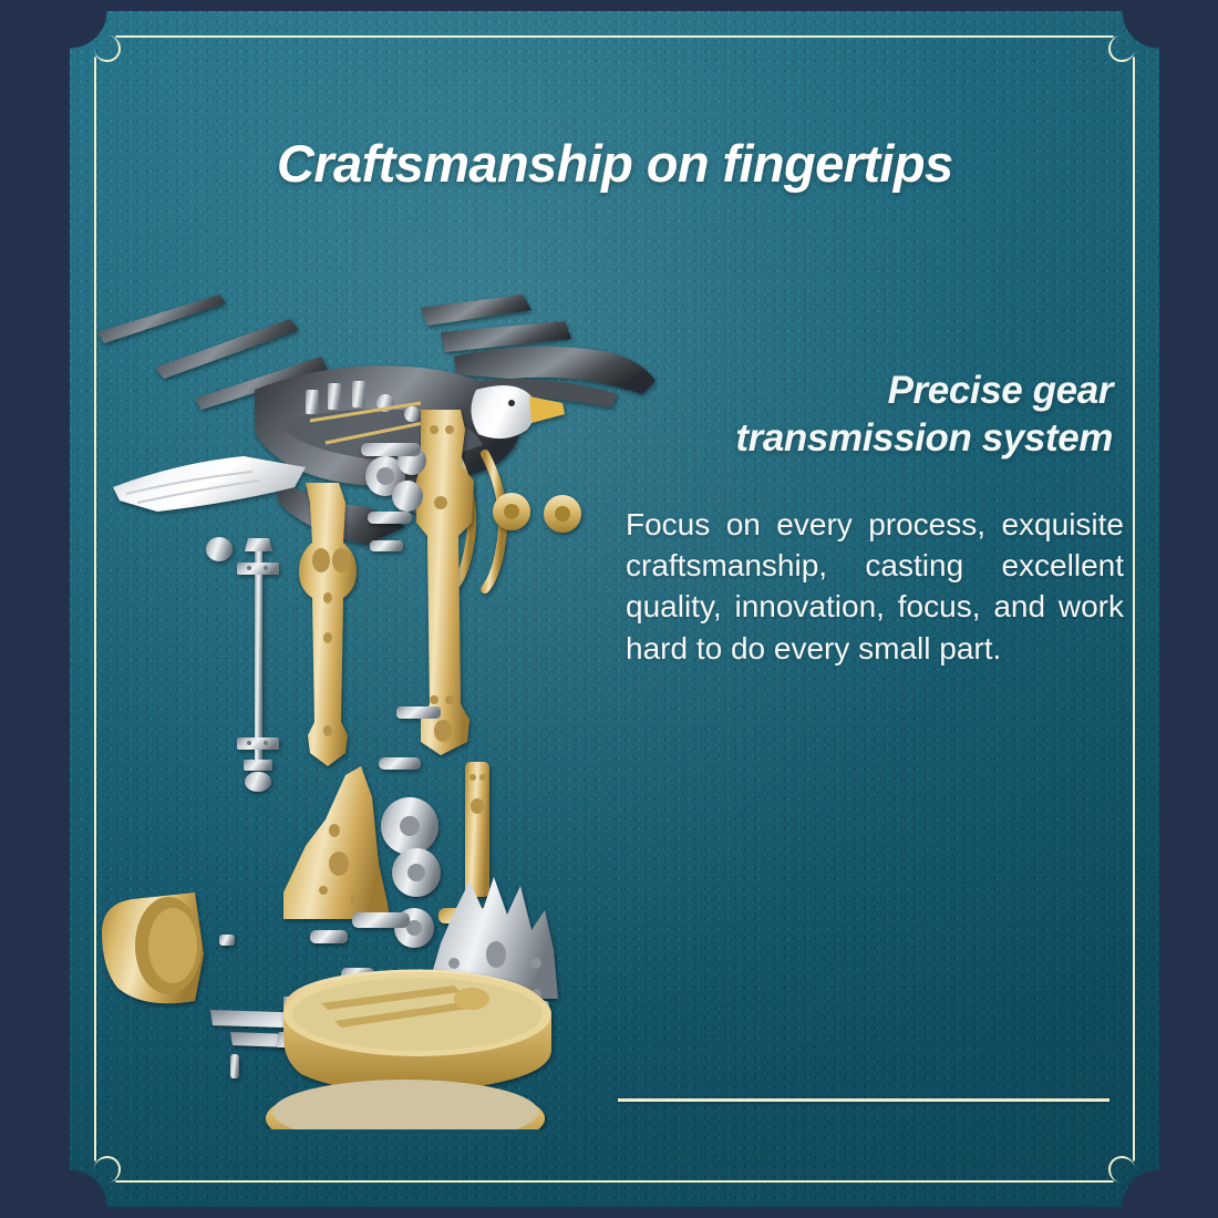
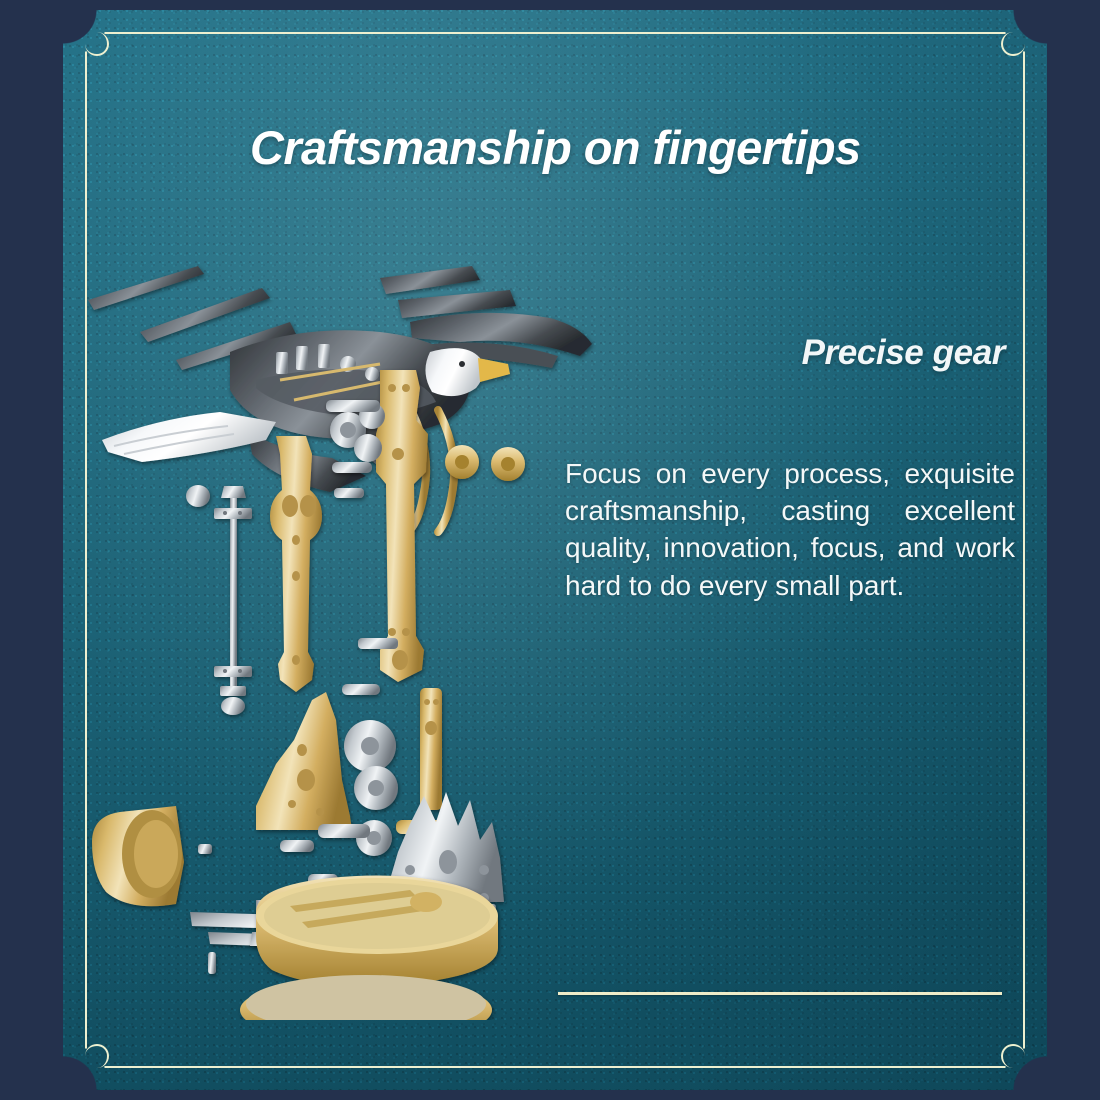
  Craftsmanship on fingertips
  Precise gear
- transmission system
  Focus on every process, exquisite craftsmanship, casting excellent quality, innovation, focus, and work hard to do every small part.
